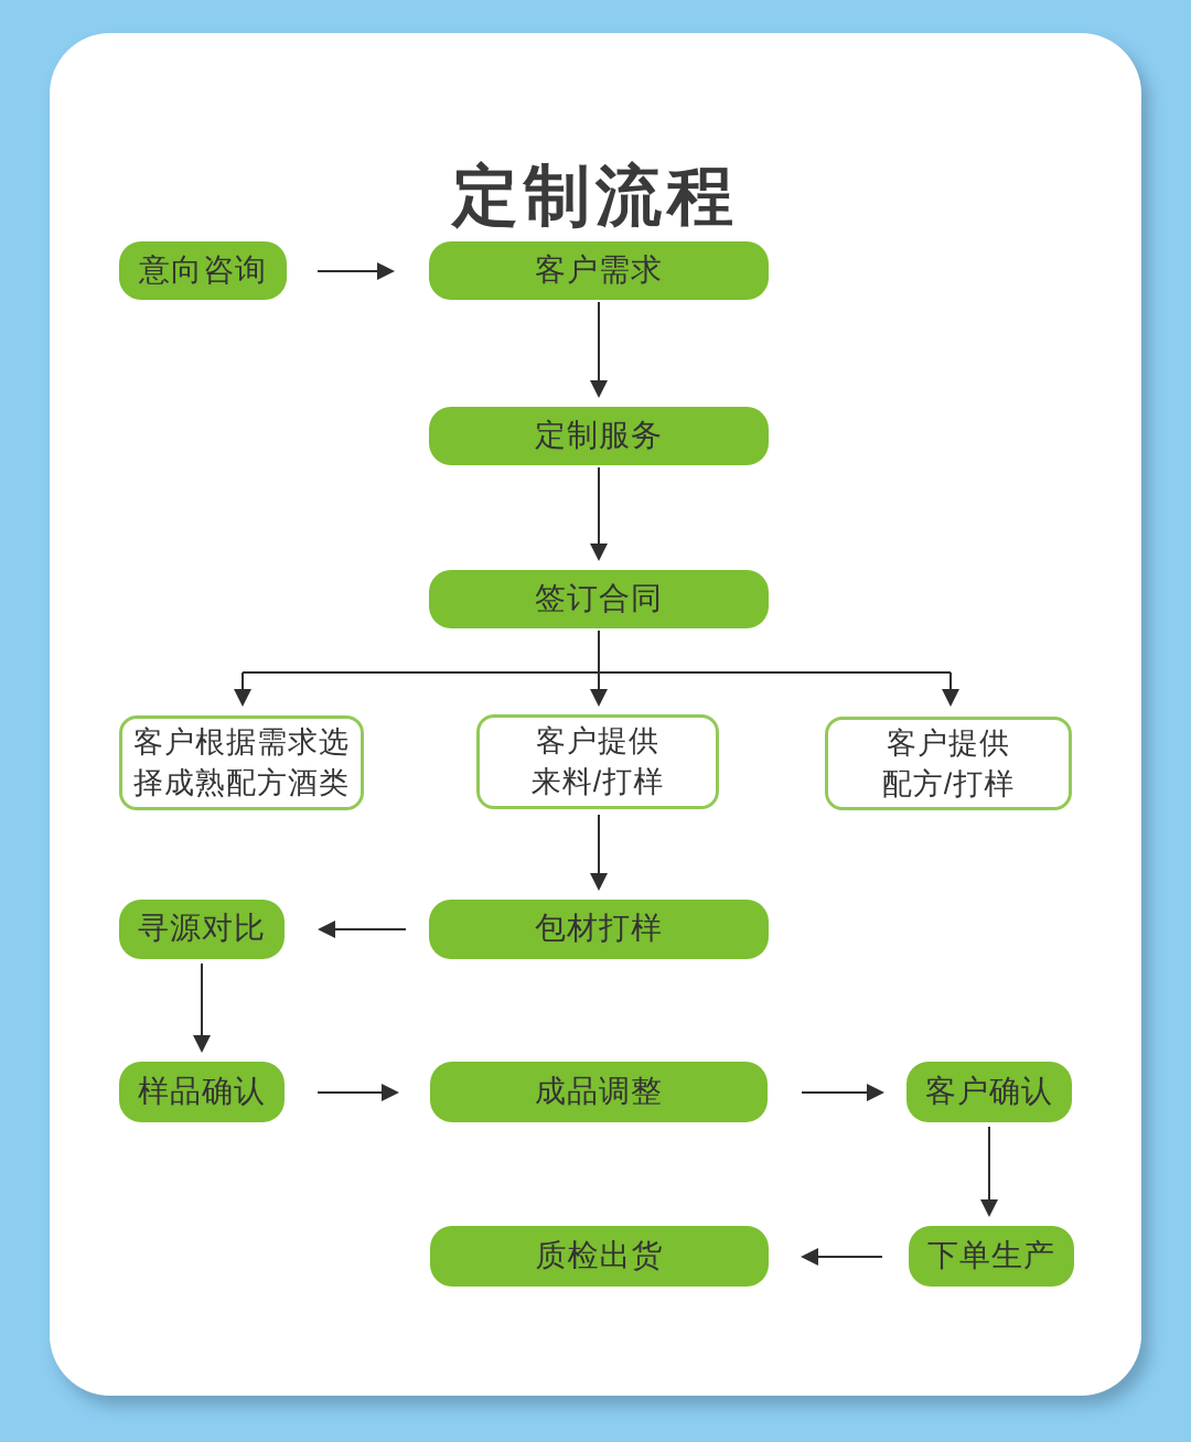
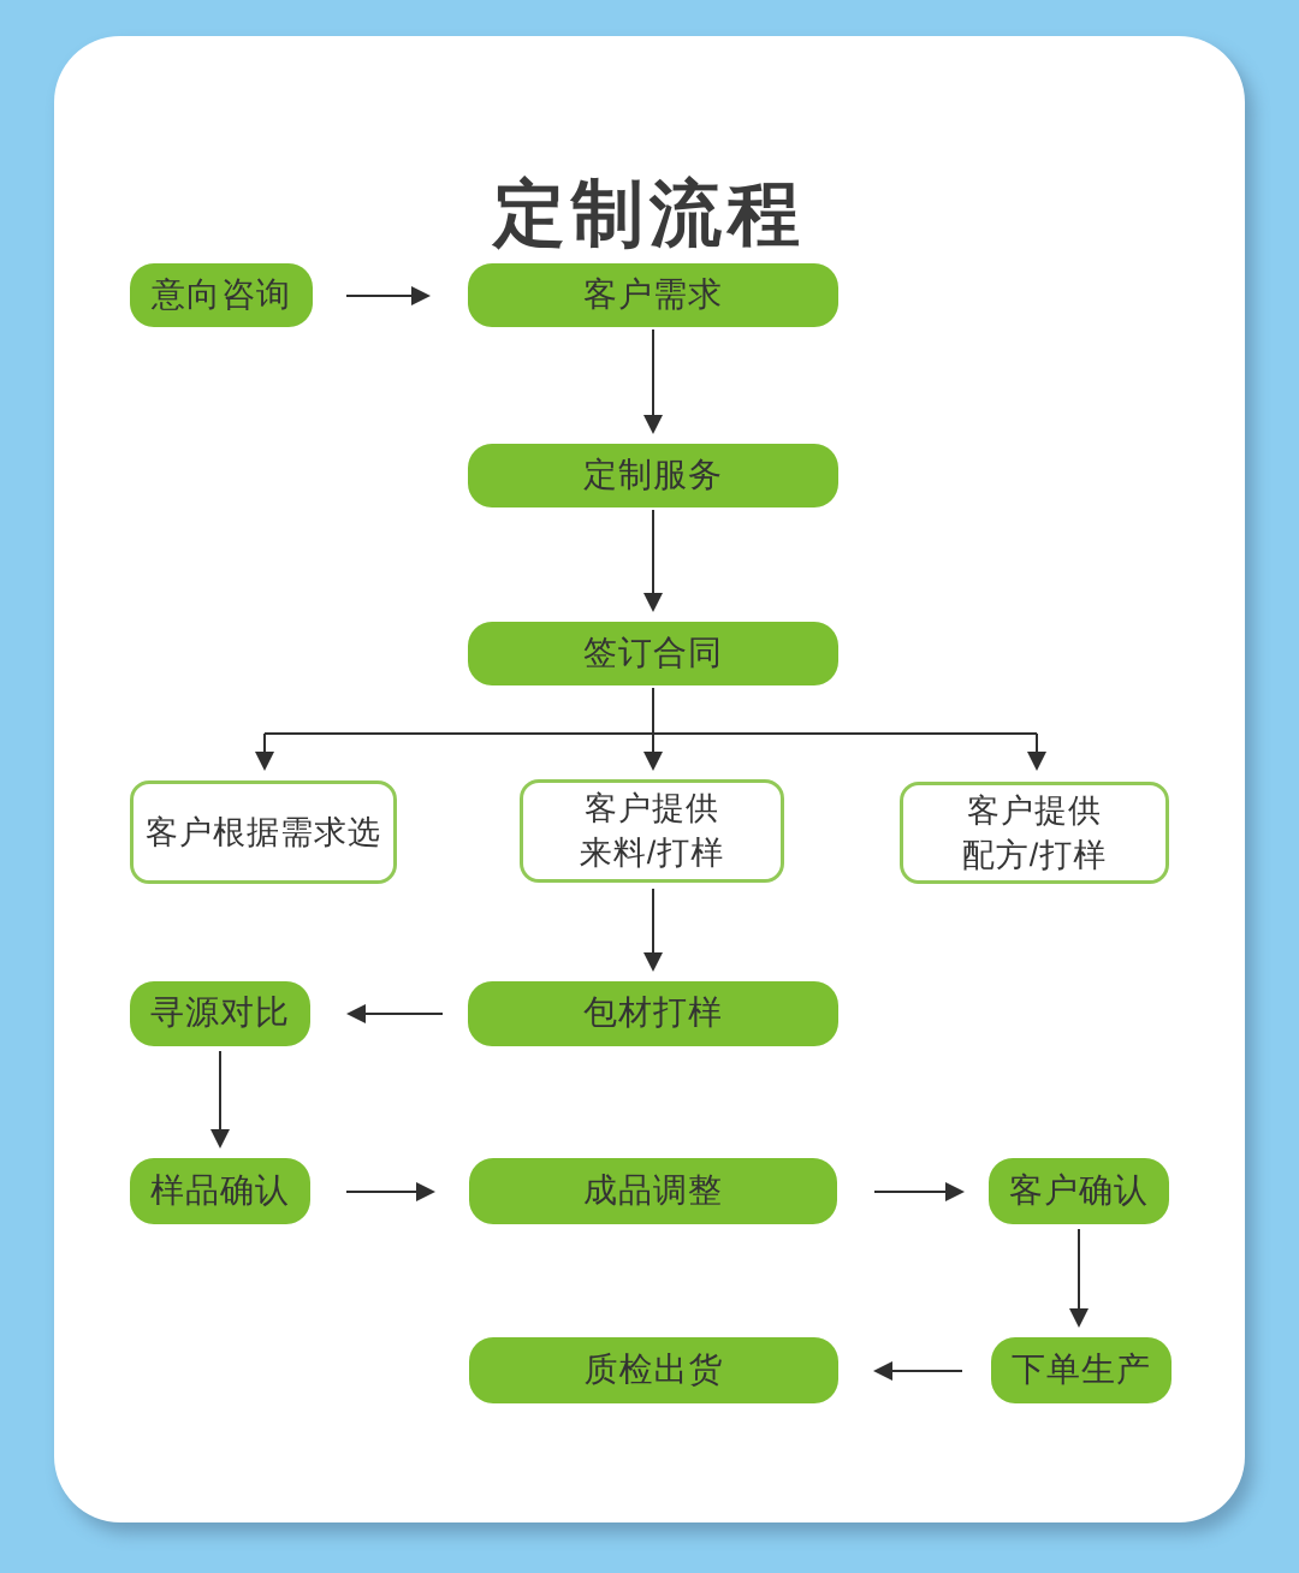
  定制流程
  意向咨询
  客户需求
  定制服务
  签订合同
  客户根据需求选
- 择成熟配方酒类
  客户提供
  来料/打样
  客户提供
  配方/打样
  寻源对比
  包材打样
  样品确认
  成品调整
  客户确认
  下单生产
  质检出货
